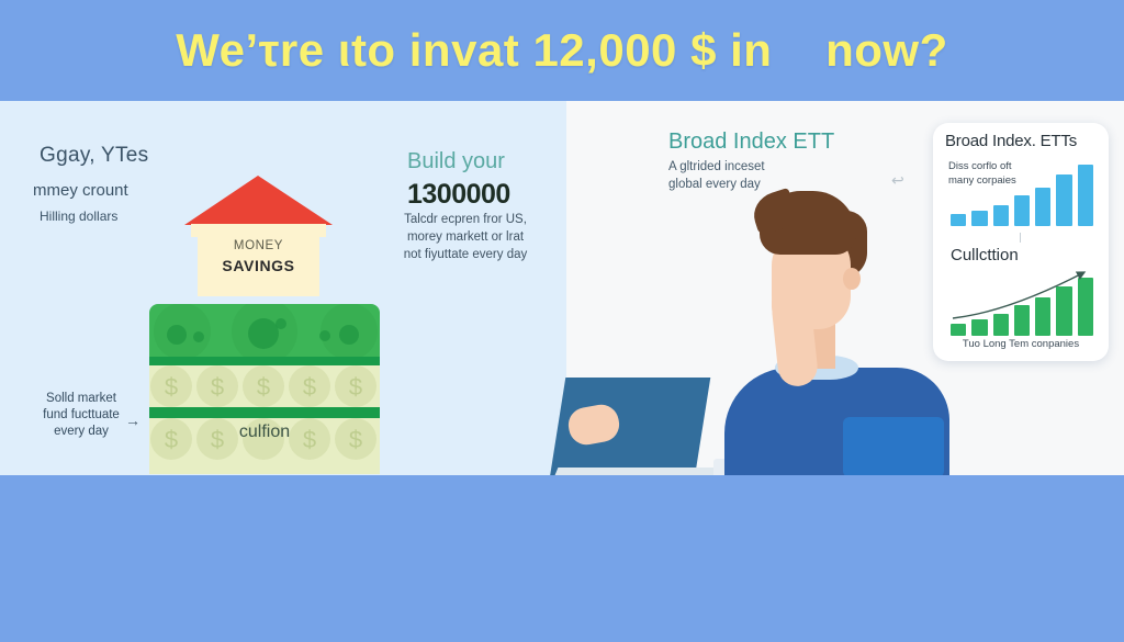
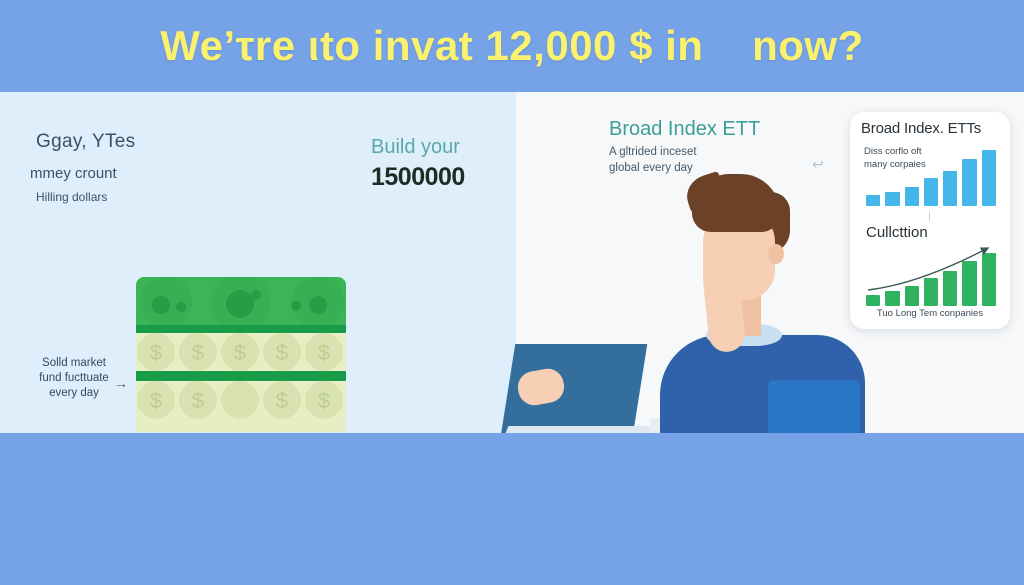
  We’τre ιto invat 12,000 $ in now?
  Ggay, YTes
  mmey crount
  Hilling dollars
- MONEY
- SAVINGS
  $
  $
  $
  $
  $
  $
  $
  $
  $
- culfion
  Solld market
  fund fucttuate
  every day
  →
  Build your
- 1300000
+ 1500000
- Talcdr ecpren fror US,
- morey markett or lrat
- not fiyuttate every day
  Broad Index ETT
  A gltrided inceset
  global every day
  ↩
  Broad Index. ETTs
  Diss corflo oft
  many corpaies
  Cullcttion
  Tuo Long Tem conpanies
